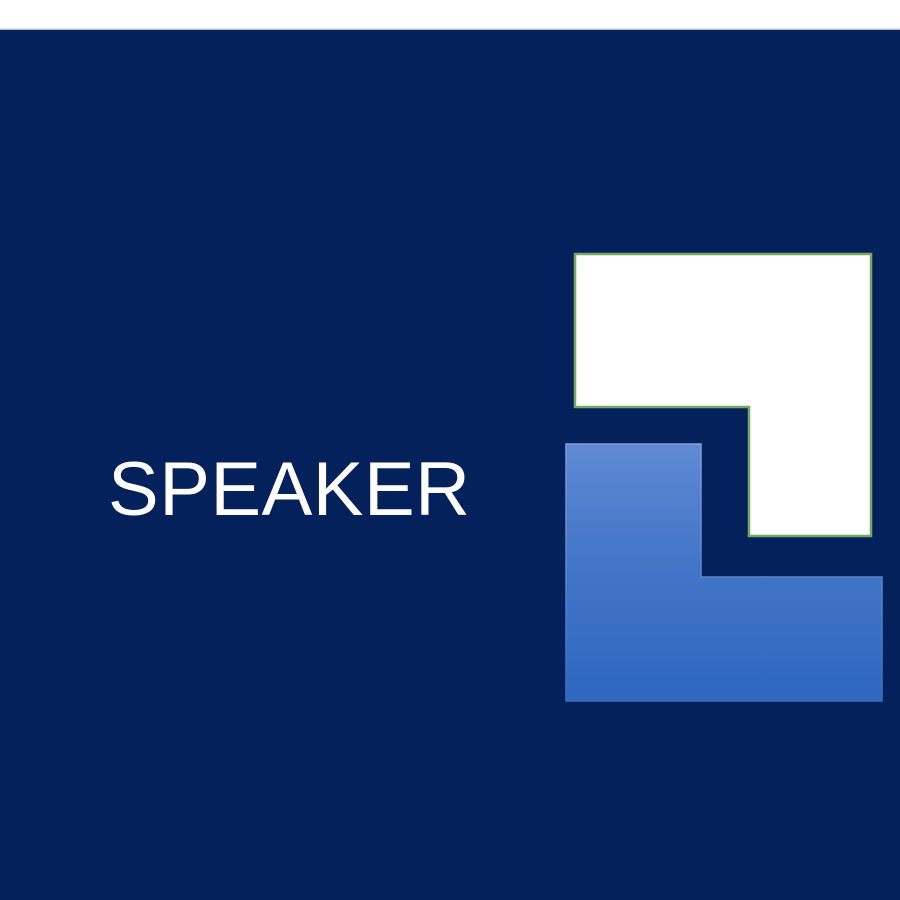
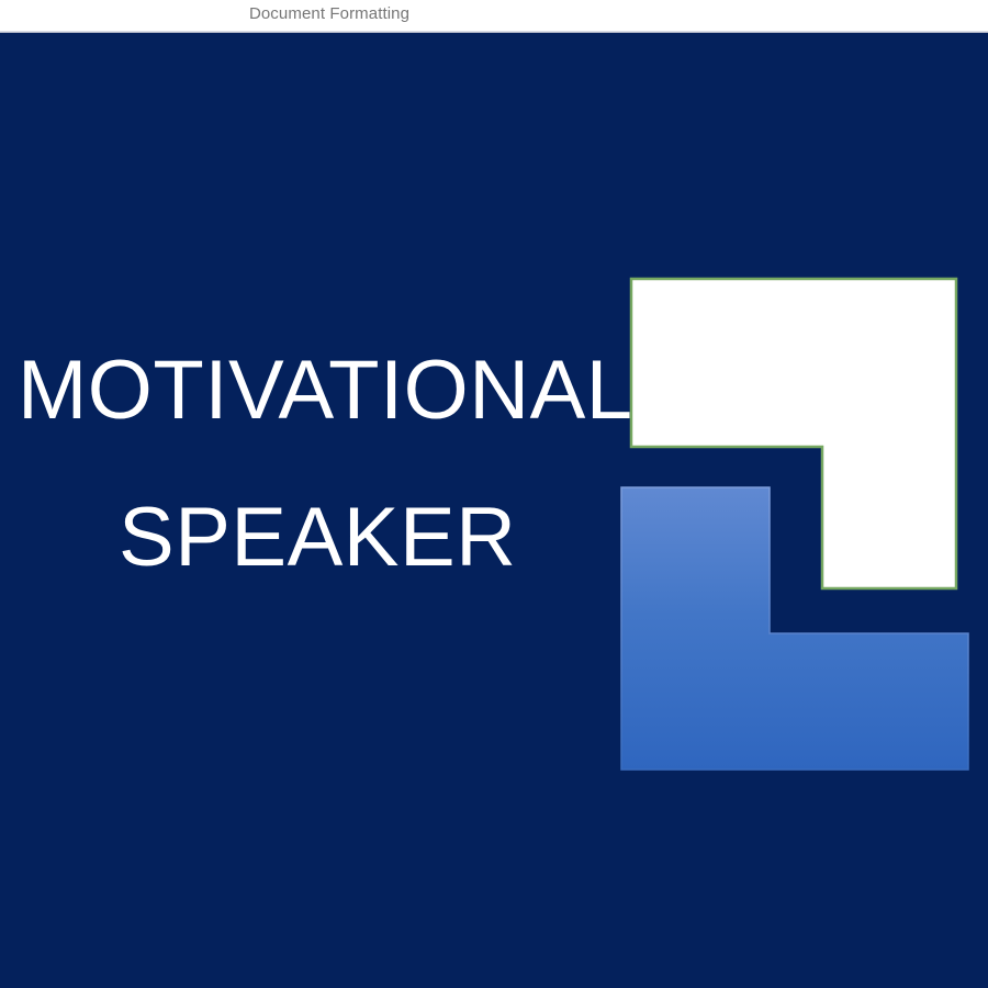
+ Document Formatting
+ MOTIVATIONAL
  SPEAKER
